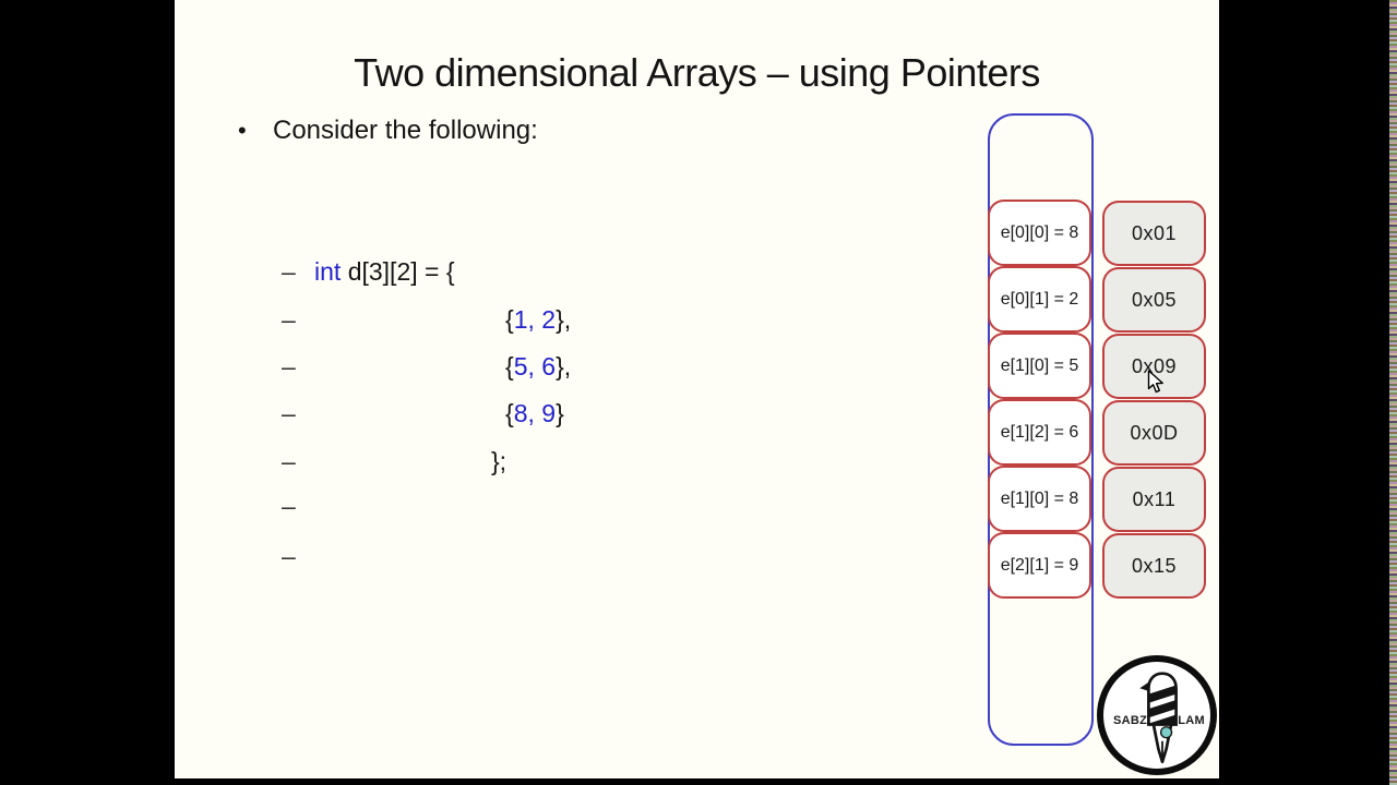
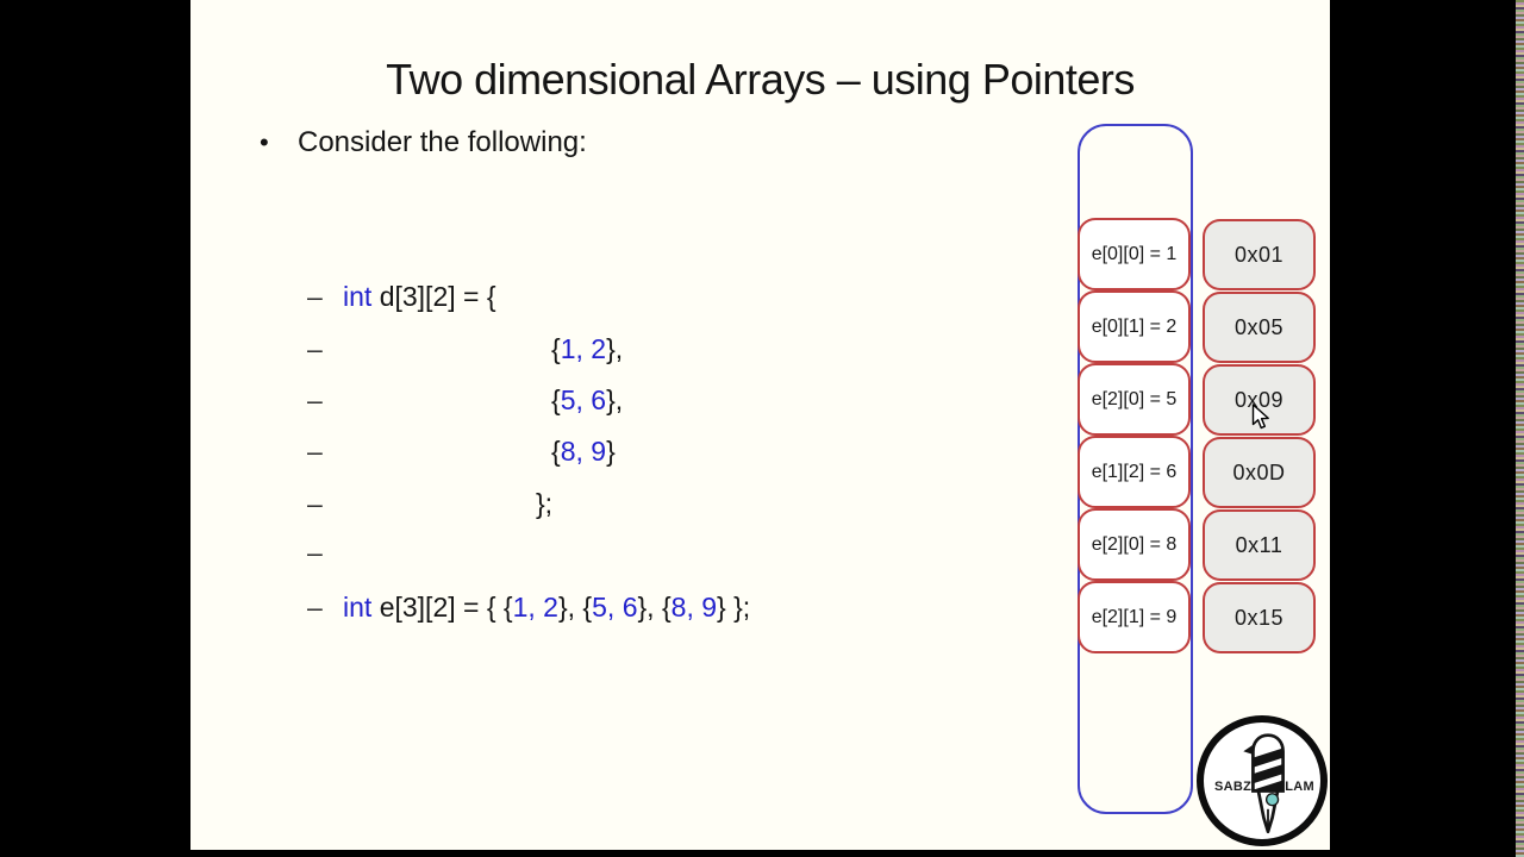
  Two dimensional Arrays – using Pointers
  •
  Consider the following:
  –
  int d[3][2] = {
  –
  {1, 2},
  –
  {5, 6},
  –
  {8, 9}
  –
  };
  –
  –
+ int e[3][2] = { {1, 2}, {5, 6}, {8, 9} };
- e[0][0] = 8
+ e[0][0] = 1
  0x01
  e[0][1] = 2
  0x05
- e[1][0] = 5
+ e[2][0] = 5
  0x09
  e[1][2] = 6
  0x0D
- e[1][0] = 8
+ e[2][0] = 8
  0x11
  e[2][1] = 9
  0x15
  SABZ
